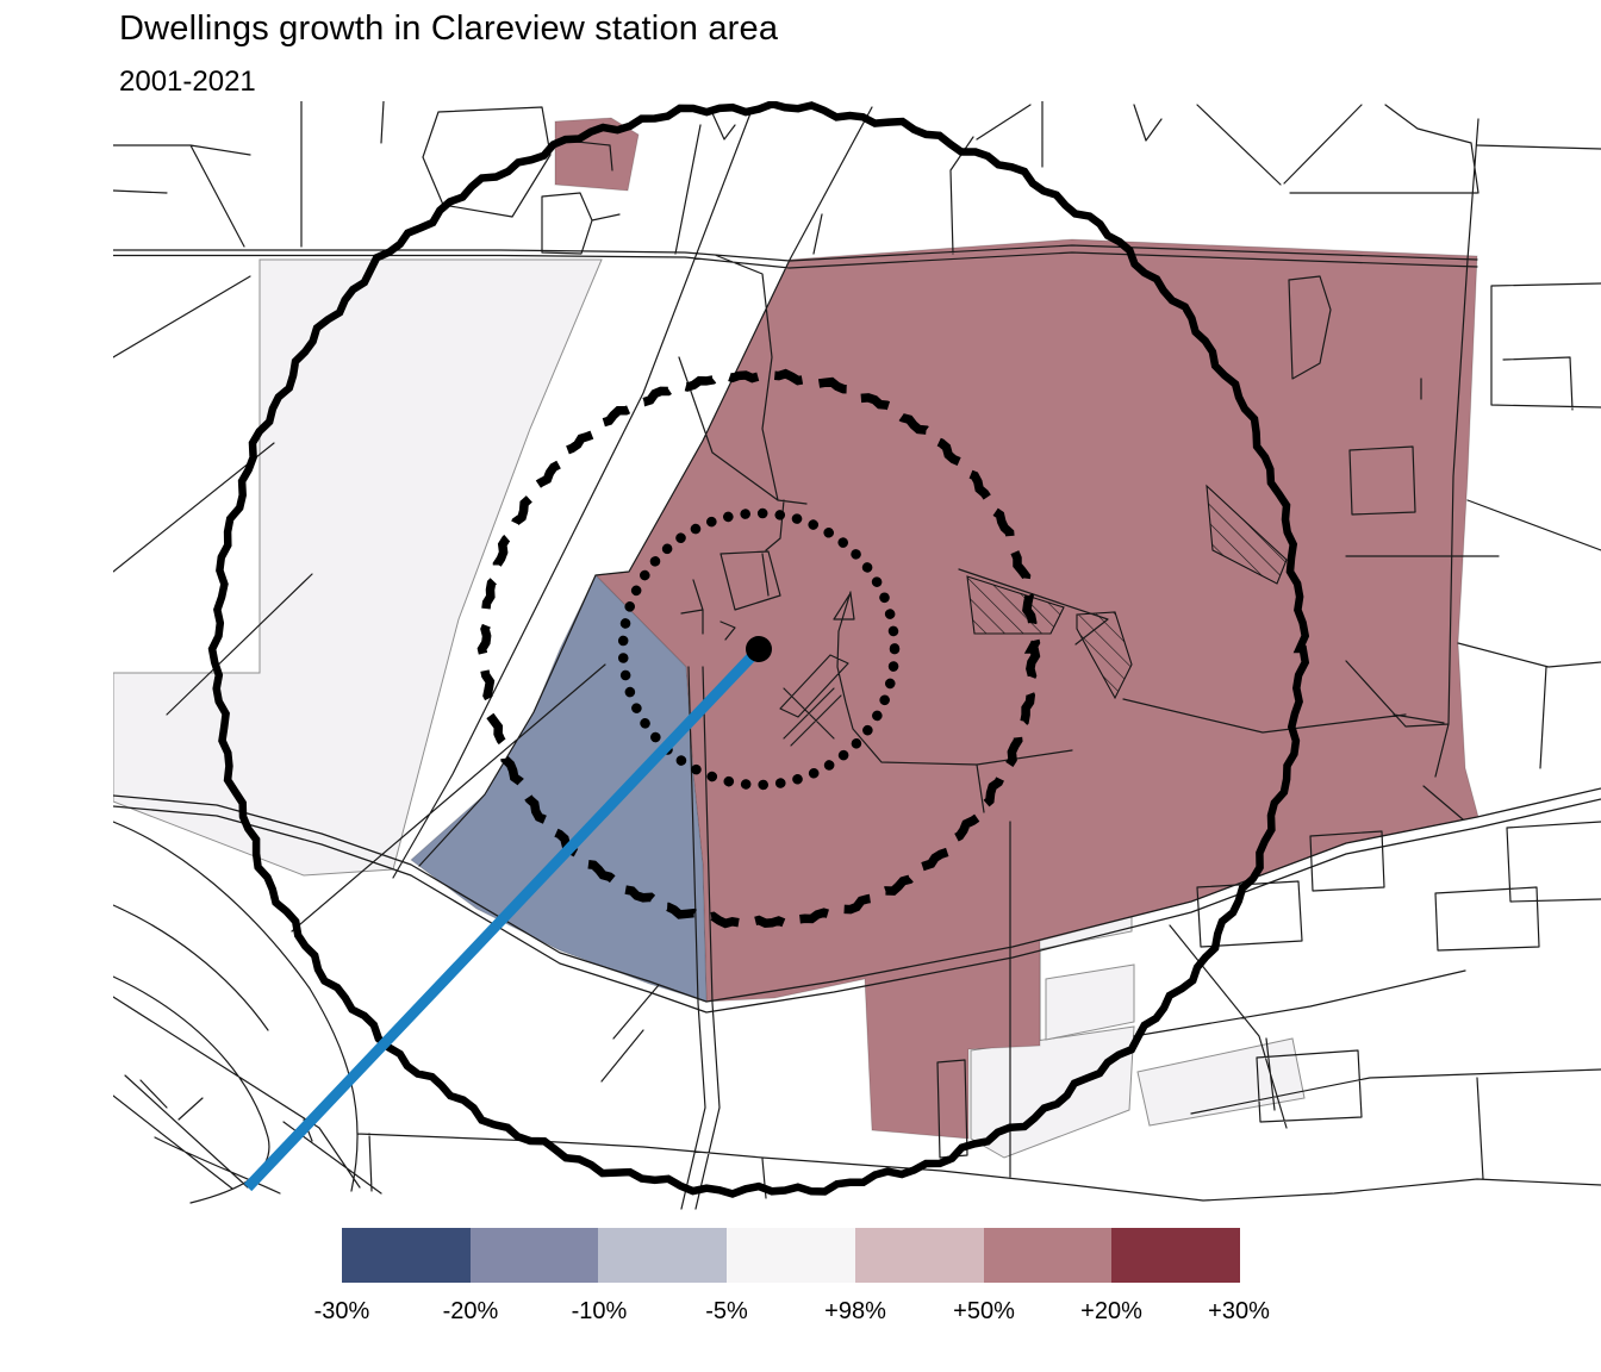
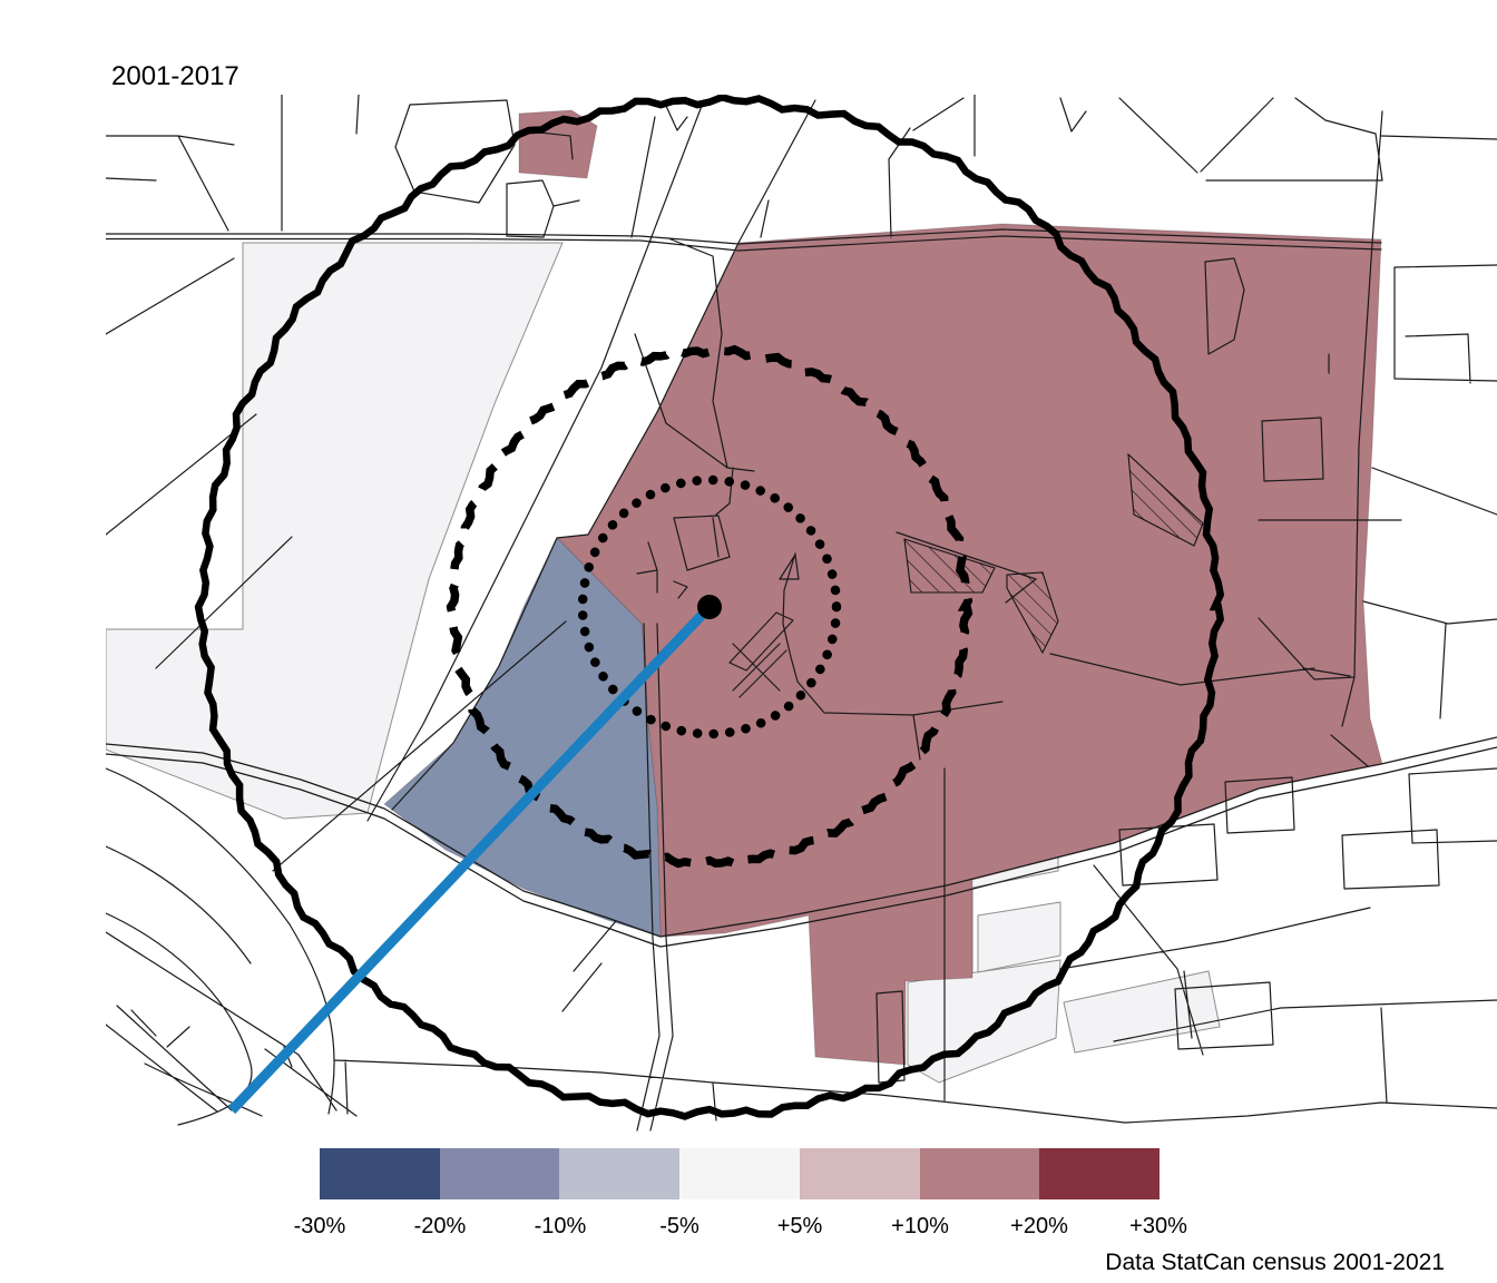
- Dwellings growth in Clareview station area
- 2001-2021
+ 2001-2017
  -30%
  -20%
  -10%
  -5%
- +98%
+ +5%
- +50%
+ +10%
  +20%
  +30%
+ Data StatCan census 2001-2021
